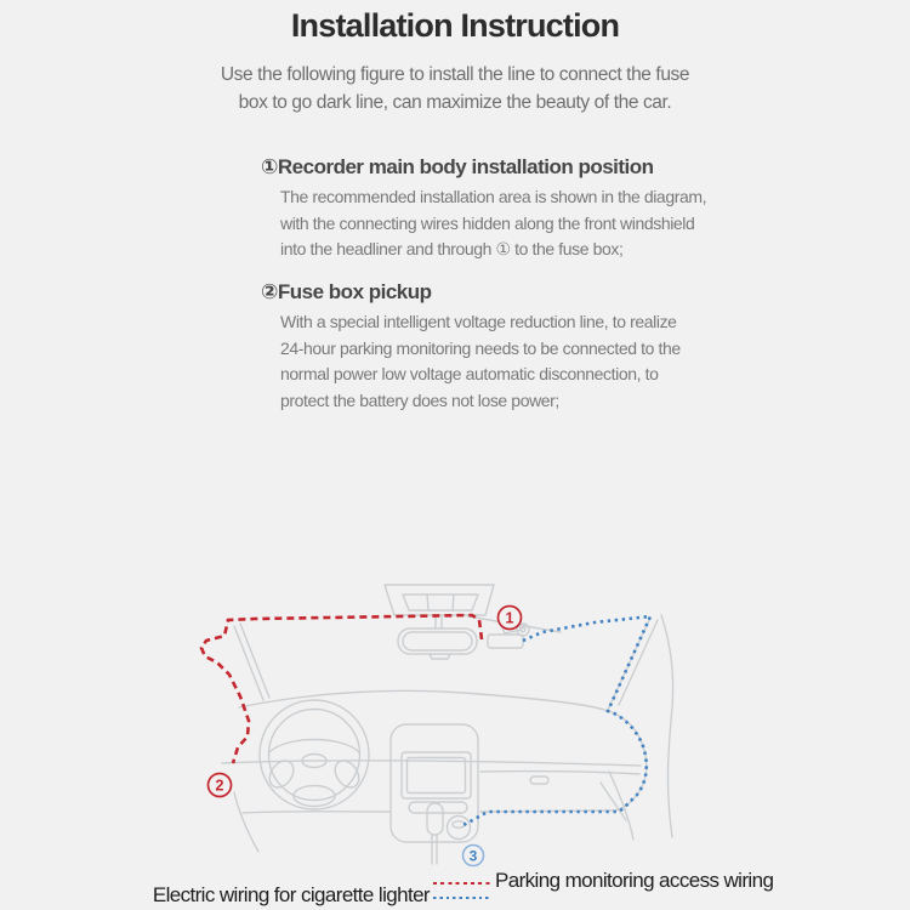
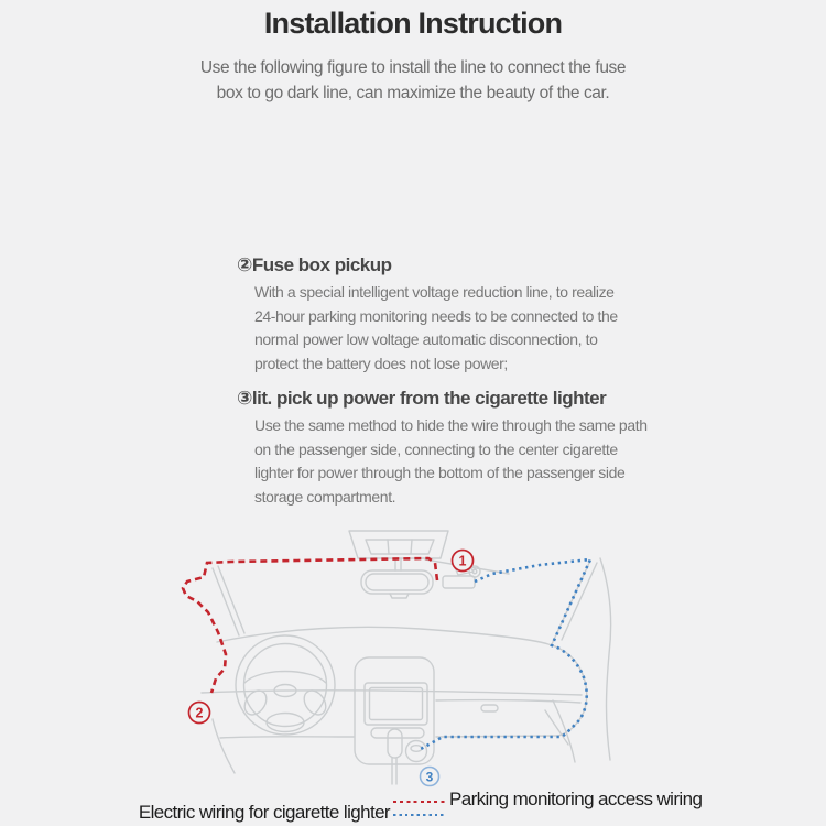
  Installation Instruction
  Use the following figure to install the line to connect the fuse
  box to go dark line, can maximize the beauty of the car.
- ①Recorder main body installation position
- The recommended installation area is shown in the diagram,
- with the connecting wires hidden along the front windshield
- into the headliner and through ① to the fuse box;
  ②Fuse box pickup
  With a special intelligent voltage reduction line, to realize
  24-hour parking monitoring needs to be connected to the
  normal power low voltage automatic disconnection, to
  protect the battery does not lose power;
+ ③lit. pick up power from the cigarette lighter
+ Use the same method to hide the wire through the same path
+ on the passenger side, connecting to the center cigarette
+ lighter for power through the bottom of the passenger side
+ storage compartment.
  1
  2
  3
  Parking monitoring access wiring
  Electric wiring for cigarette lighter
